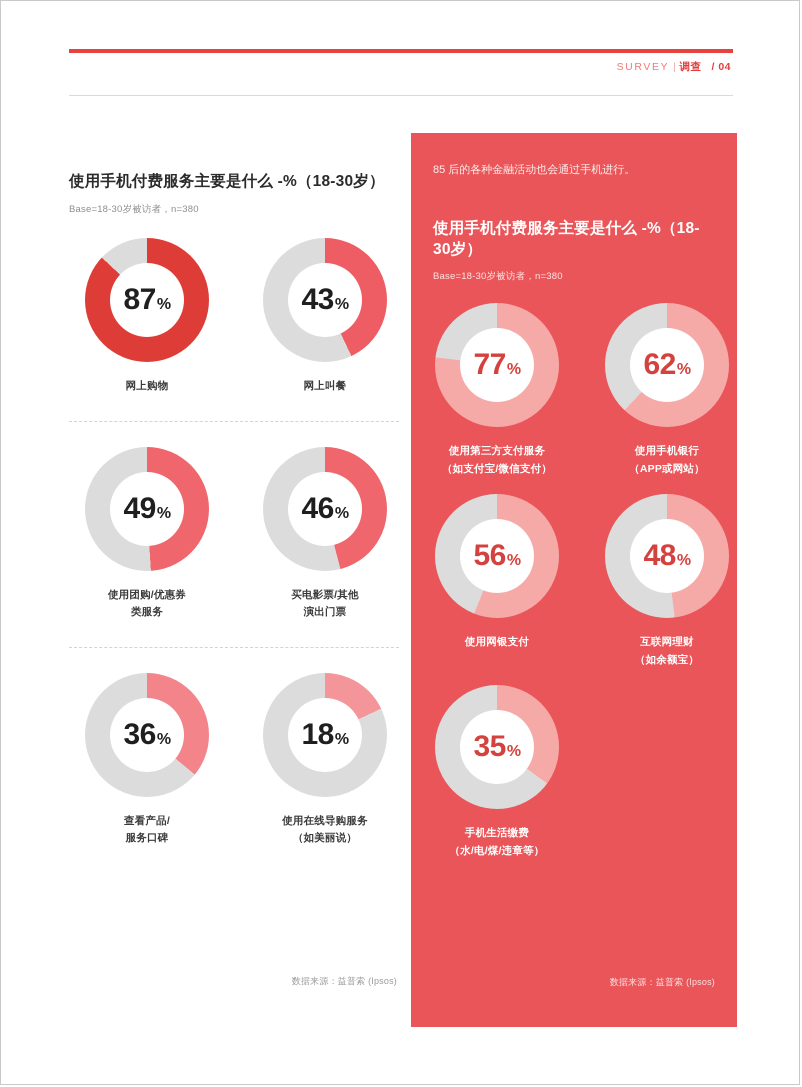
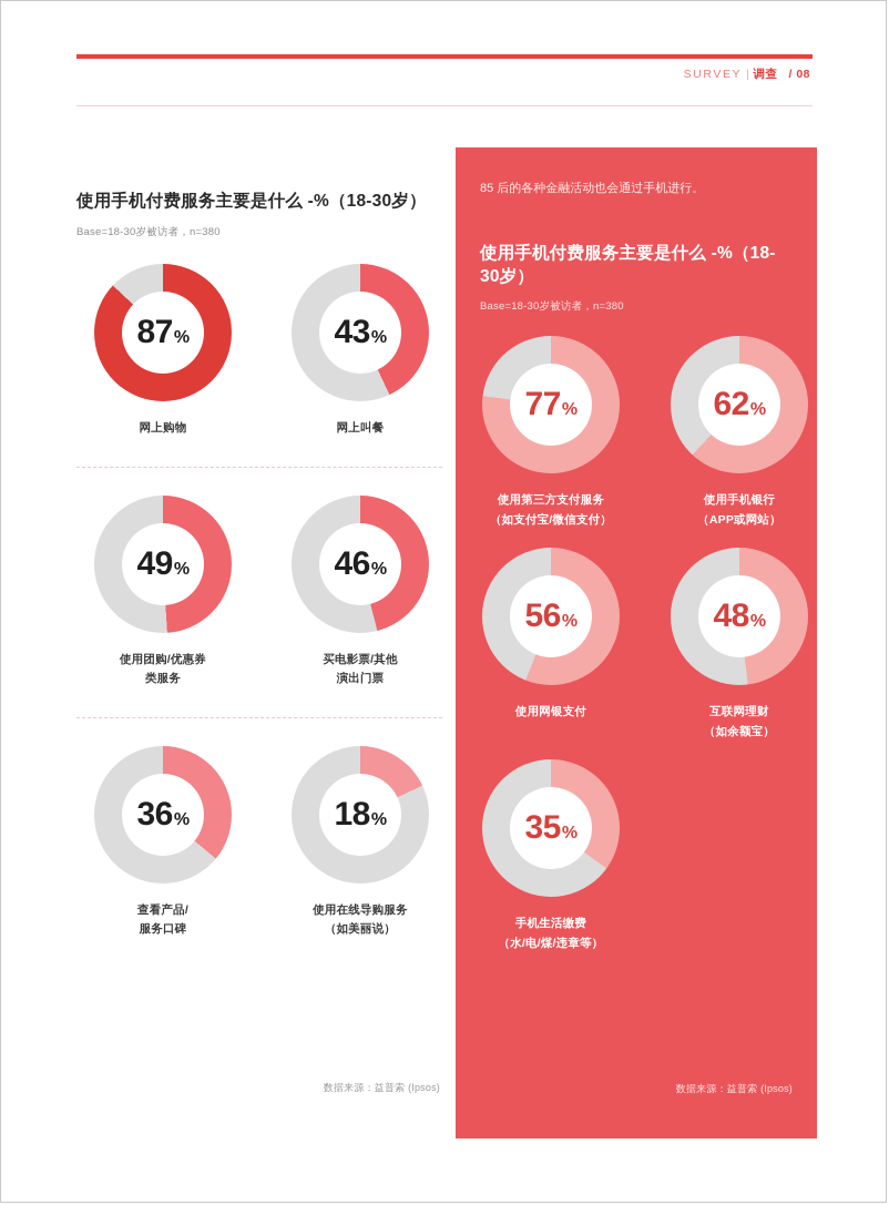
- SURVEY | 调查 / 04
+ SURVEY | 调查 / 08
  使用手机付费服务主要是什么 -%（18-30岁）
  Base=18-30岁被访者，n=380
  87
  %
  网上购物
  43
  %
  网上叫餐
  49
  %
  使用团购/优惠券
  类服务
  46
  %
  买电影票/其他
  演出门票
  36
  %
  查看产品/
  服务口碑
  18
  %
  使用在线导购服务
  （如美丽说）
  数据来源：益普索 (Ipsos)
  85 后的各种金融活动也会通过手机进行。
  使用手机付费服务主要是什么 -%（18-30岁）
  Base=18-30岁被访者，n=380
  77
  %
  使用第三方支付服务
  （如支付宝/微信支付）
  62
  %
  使用手机银行
  （APP或网站）
  56
  %
  使用网银支付
  48
  %
  互联网理财
  （如余额宝）
  35
  %
  手机生活缴费
  （水/电/煤/违章等）
  数据来源：益普索 (Ipsos)
